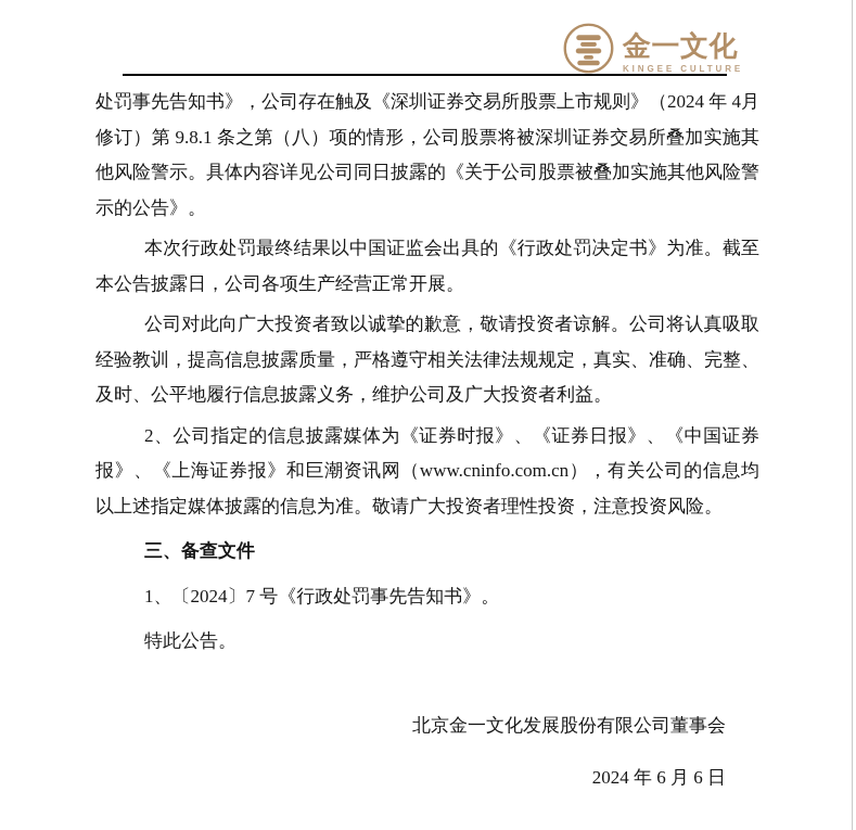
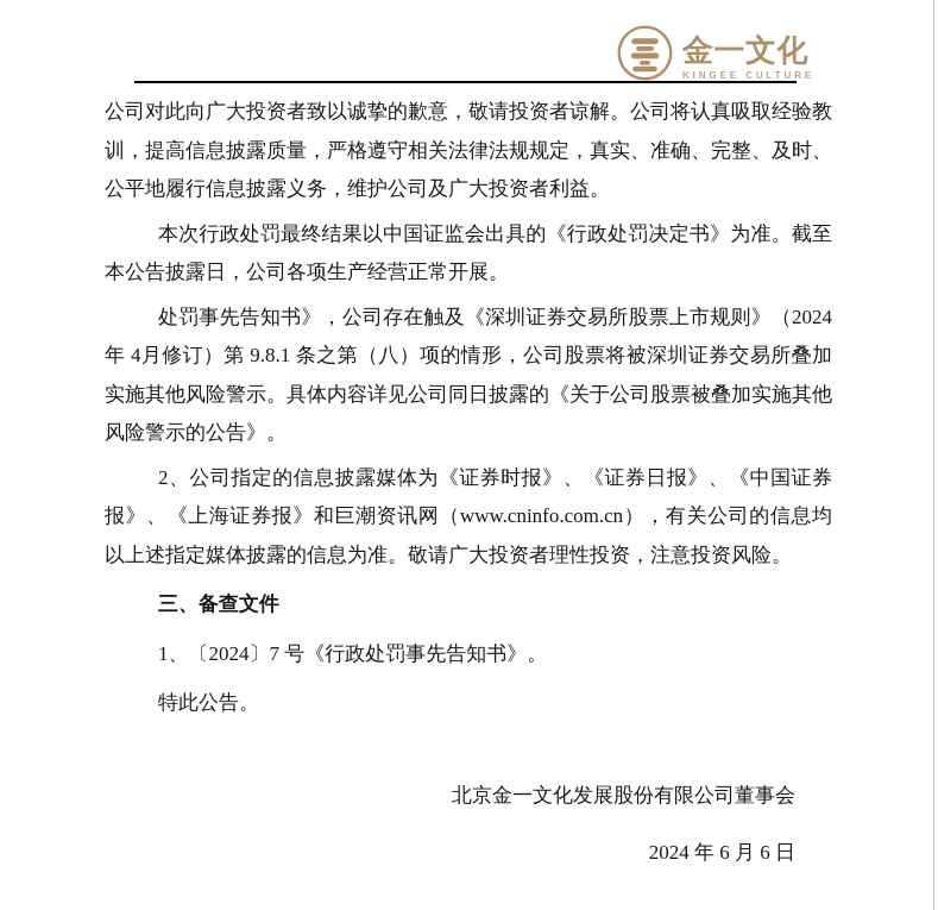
  金一文化
  KINGEE CULTURE
- 处罚事先告知书》，公司存在触及《深圳证券交易所股票上市规则》（2024 年 4月修订）第 9.8.1 条之第（八）项的情形，公司股票将被深圳证券交易所叠加实施其他风险警示。具体内容详见公司同日披露的《关于公司股票被叠加实施其他风险警示的公告》。
+ 公司对此向广大投资者致以诚挚的歉意，敬请投资者谅解。公司将认真吸取经验教训，提高信息披露质量，严格遵守相关法律法规规定，真实、准确、完整、及时、公平地履行信息披露义务，维护公司及广大投资者利益。
  本次行政处罚最终结果以中国证监会出具的《行政处罚决定书》为准。截至本公告披露日，公司各项生产经营正常开展。
- 公司对此向广大投资者致以诚挚的歉意，敬请投资者谅解。公司将认真吸取经验教训，提高信息披露质量，严格遵守相关法律法规规定，真实、准确、完整、及时、公平地履行信息披露义务，维护公司及广大投资者利益。
+ 处罚事先告知书》，公司存在触及《深圳证券交易所股票上市规则》（2024 年 4月修订）第 9.8.1 条之第（八）项的情形，公司股票将被深圳证券交易所叠加实施其他风险警示。具体内容详见公司同日披露的《关于公司股票被叠加实施其他风险警示的公告》。
  2、公司指定的信息披露媒体为《证券时报》、《证券日报》、《中国证券报》、《上海证券报》和巨潮资讯网（www.cninfo.com.cn），有关公司的信息均以上述指定媒体披露的信息为准。敬请广大投资者理性投资，注意投资风险。
  三、备查文件
  1、〔2024〕7 号《行政处罚事先告知书》。
  特此公告。
  北京金一文化发展股份有限公司董事会
  2024 年 6 月 6 日
